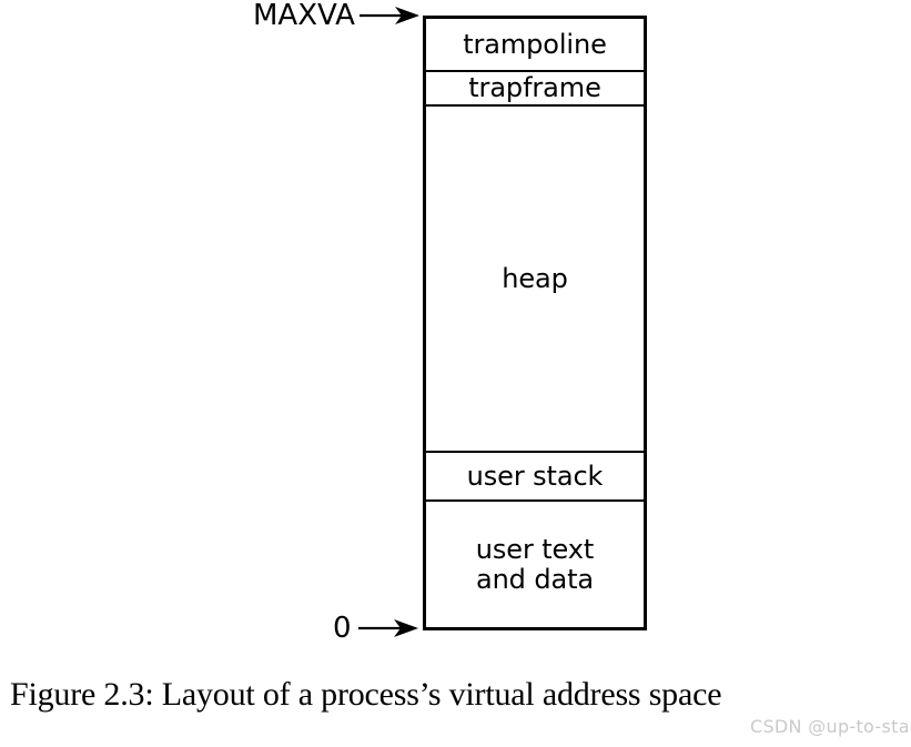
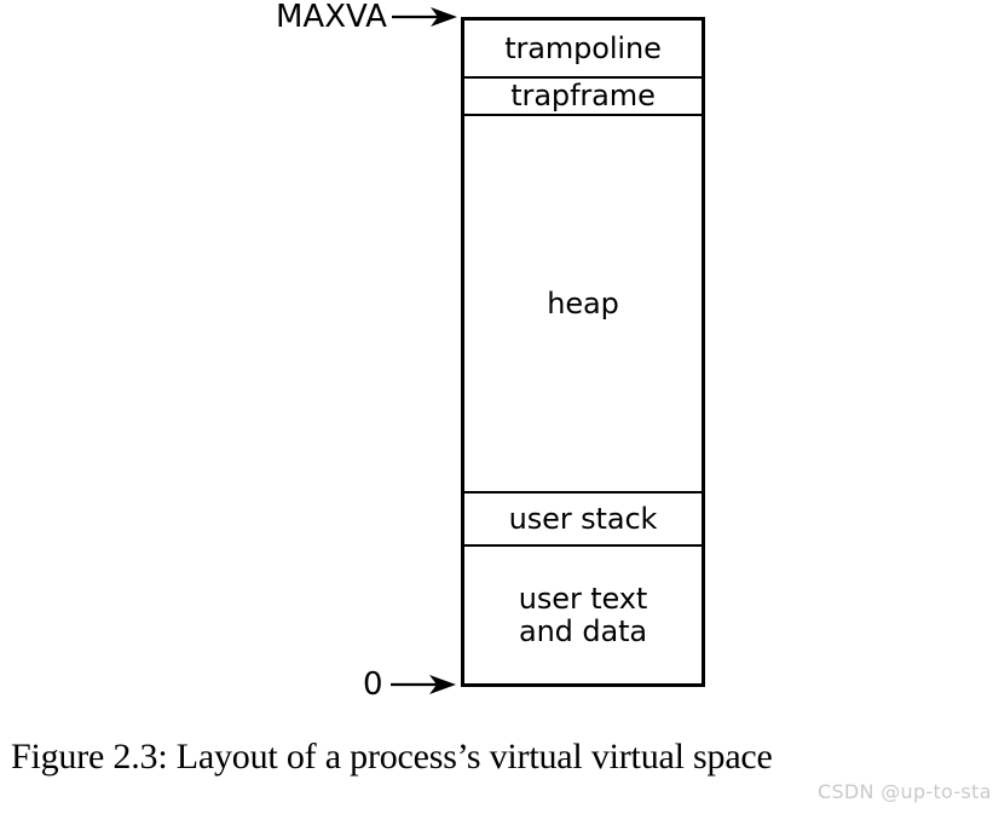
  MAXVA
  0
  trampoline
  trapframe
  heap
  user stack
  user text
  and data
- Figure 2.3: Layout of a process’s virtual address space
+ Figure 2.3: Layout of a process’s virtual virtual space
  CSDN @up-to-sta
